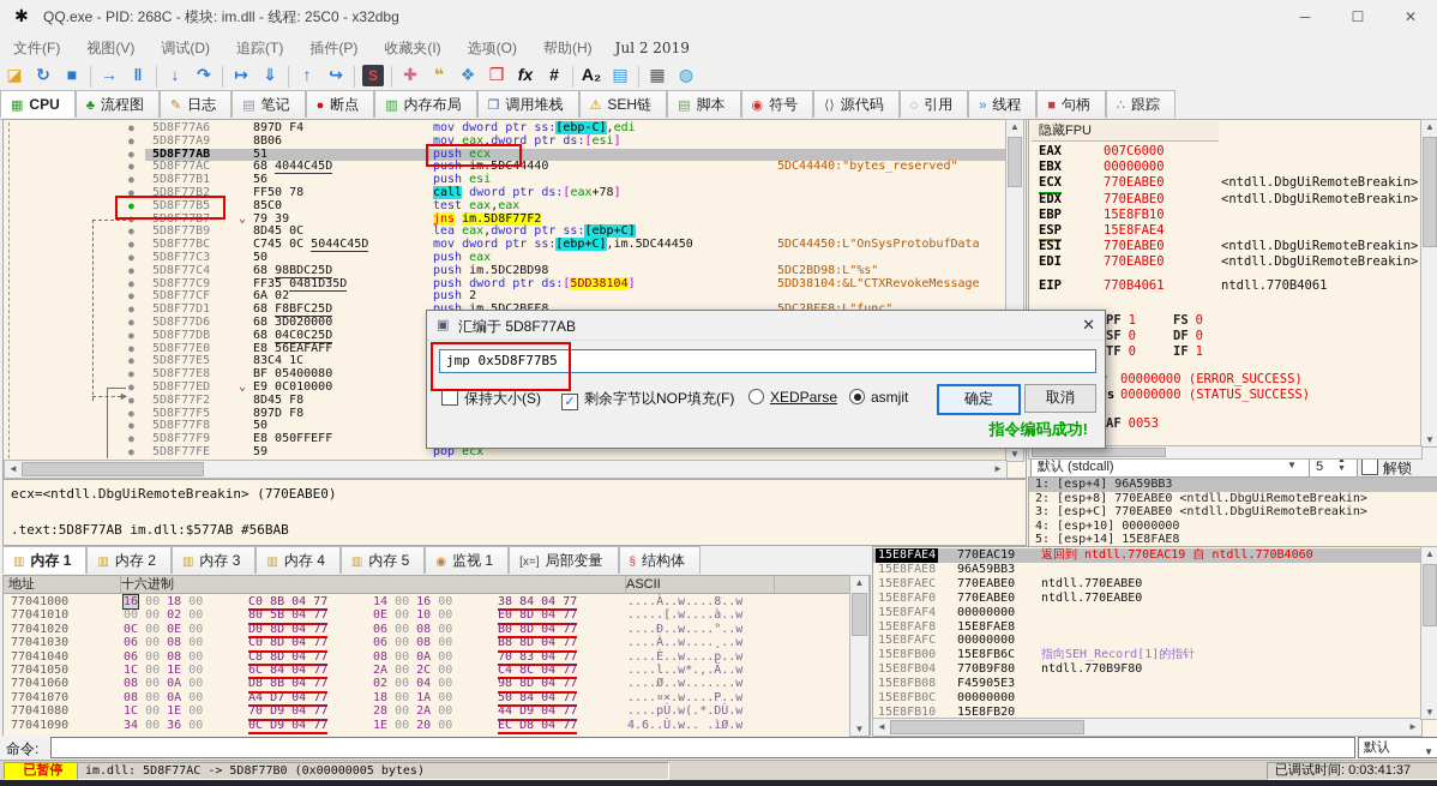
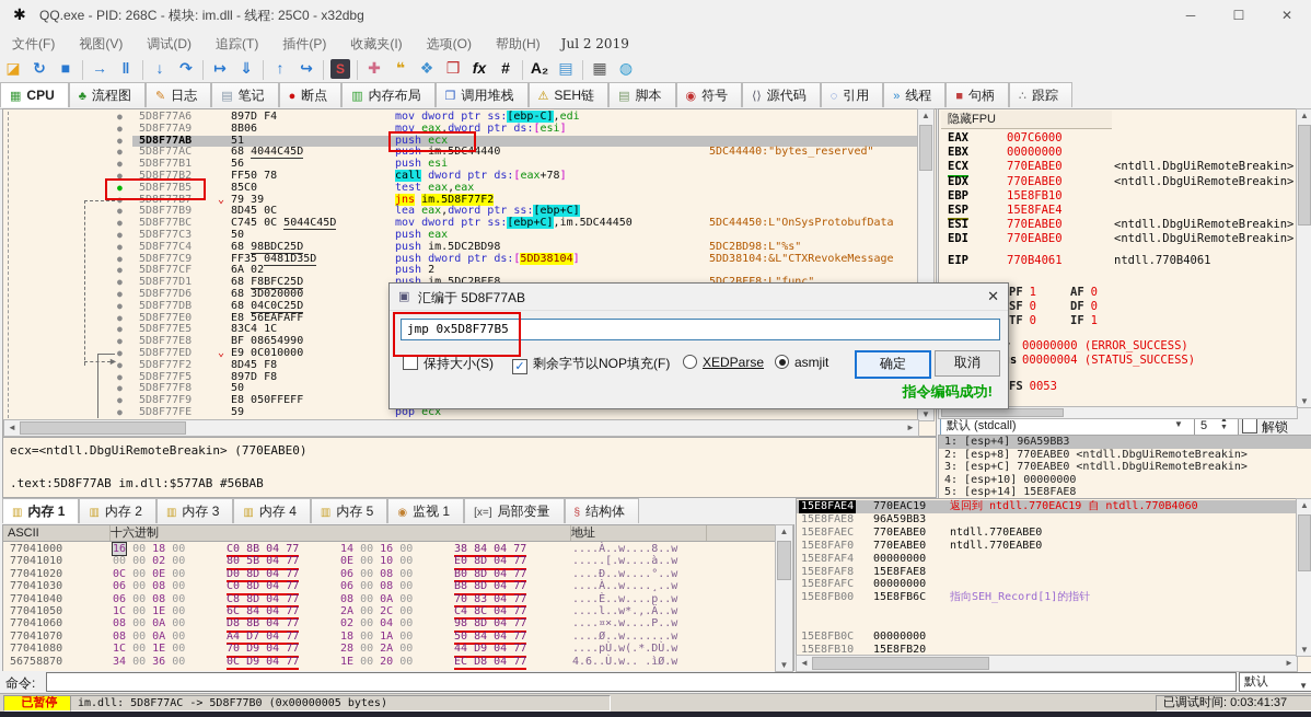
  ✱
  QQ.exe - PID: 268C - 模块: im.dll - 线程: 25C0 - x32dbg
  ─
  ☐
  ✕
  文件(F) 视图(V) 调试(D) 追踪(T) 插件(P) 收藏夹(I) 选项(O) 帮助(H) Jul 2 2019
  ◪ ↻ ■ → ‖ ↓ ↷ ↦ ⇓ ↑ ↪ S ✚ ❝ ❖ ❒ fx # A₂ ▤ ▦ ◍
  ▦ CPU ♣ 流程图 ✎ 日志 ▤ 笔记 ● 断点 ▥ 内存布局 ❐ 调用堆栈 ⚠ SEH链 ▤ 脚本 ◉ 符号 ⟨⟩ 源代码 ◌ 引用 » 线程 ■ 句柄 ∴ 跟踪
  ●
  5D8F77A6
  897D F4
  mov dword ptr ss:[ebp-C],edi
  ●
  5D8F77A9
  8B06
  mov eax,dword ptr ds:[esi]
  ●
  5D8F77AB
  51
  push ecx
  ●
  5D8F77AC
  68 4044C45D
  push im.5DC44440
  5DC44440:"bytes_reserved"
  ●
  5D8F77B1
  56
  push esi
  ●
  5D8F77B2
  FF50 78
  call dword ptr ds:[eax+78]
  ●
  5D8F77B5
  85C0
  test eax,eax
  ●
  5D8F77B7
  ⌄
  79 39
  jns im.5D8F77F2
  ●
  5D8F77B9
  8D45 0C
  lea eax,dword ptr ss:[ebp+C]
  ●
  5D8F77BC
  C745 0C 5044C45D
  mov dword ptr ss:[ebp+C],im.5DC44450
  5DC44450:L"OnSysProtobufData
  ●
  5D8F77C3
  50
  push eax
  ●
  5D8F77C4
  68 98BDC25D
  push im.5DC2BD98
  5DC2BD98:L"%s"
  ●
  5D8F77C9
  FF35 0481D35D
  push dword ptr ds:[5DD38104]
  5DD38104:&L"CTXRevokeMessage
  ●
  5D8F77CF
  6A 02
  push 2
  ●
  5D8F77D1
  68 F8BFC25D
  ●
  5D8F77D6
  68 3D020000
  ●
  5D8F77DB
  68 04C0C25D
  ●
  5D8F77E0
  E8 56EAFAFF
  ●
  5D8F77E5
  83C4 1C
  ●
  5D8F77E8
- BF 05400080
+ BF 08654990
  ●
  5D8F77ED
  ⌄
  E9 0C010000
  ●
  5D8F77F2
  8D45 F8
  ●
  5D8F77F5
  897D F8
  ●
  5D8F77F8
  50
  ●
  5D8F77F9
  E8 050FFEFF
  ●
  5D8F77FE
  59
  pop ecx
  ►
  ecx=<ntdll.DbgUiRemoteBreakin> (770EABE0)
  .text:5D8F77AB im.dll:$577AB #56BAB
  隐藏FPU
  EAX
  007C6000
  EBX
  00000000
  ECX
  770EABE0
  <ntdll.DbgUiRemoteBreakin>
  EDX
  770EABE0
  <ntdll.DbgUiRemoteBreakin>
  EBP
  15E8FB10
  ESP
  15E8FAE4
  ESI
  770EABE0
  <ntdll.DbgUiRemoteBreakin>
  EDI
  770EABE0
  <ntdll.DbgUiRemoteBreakin>
  EIP
  770B4061
  ntdll.770B4061
  PF 1
- FS 0
+ AF 0
  SF 0
  DF 0
  TF 0
  IF 1
  00000000 (ERROR_SUCCESS)
- 00000000 (STATUS_SUCCESS)
+ 00000004 (STATUS_SUCCESS)
- AF 0053
+ FS 0053
  默认 (stdcall)
  ▼
  5
  解锁
  1: [esp+4] 96A59BB3
  2: [esp+8] 770EABE0 <ntdll.DbgUiRemoteBreakin>
  3: [esp+C] 770EABE0 <ntdll.DbgUiRemoteBreakin>
  4: [esp+10] 00000000
  5: [esp+14] 15E8FAE8
  ▥ 内存 1 ▥ 内存 2 ▥ 内存 3 ▥ 内存 4 ▥ 内存 5 ◉ 监视 1 [x=] 局部变量 § 结构体
- 地址
+ ASCII
  十六进制
- ASCII
+ 地址
  77041000
  16 00 18 00
  C0 8B 04 77
  14 00 16 00
  38 84 04 77
  ....À..w....8..w
  77041010
  00 00 02 00
  80 5B 04 77
  0E 00 10 00
  E0 8D 04 77
  .....[.w....à..w
  77041020
  0C 00 0E 00
  D0 8D 04 77
  06 00 08 00
  B0 8D 04 77
  ....Ð..w....°..w
  77041030
  06 00 08 00
  C0 8D 04 77
  06 00 08 00
  B8 8D 04 77
  ....À..w....¸..w
  77041040
  06 00 08 00
  C8 8D 04 77
  08 00 0A 00
  70 83 04 77
  ....È..w....p..w
  77041050
  1C 00 1E 00
  6C 84 04 77
  2A 00 2C 00
  C4 8C 04 77
  ....l..w*.,.Ä..w
  77041060
  08 00 0A 00
  D8 8B 04 77
  02 00 04 00
  98 8D 04 77
- ....Ø..w.......w
+ ....¤×.w....P..w
  77041070
  08 00 0A 00
  A4 D7 04 77
  18 00 1A 00
  50 84 04 77
- ....¤×.w....P..w
+ ....Ø..w.......w
  77041080
  1C 00 1E 00
  70 D9 04 77
  28 00 2A 00
  44 D9 04 77
  ....pÙ.w(.*.DÙ.w
- 77041090
+ 56758870
  34 00 36 00
  0C D9 04 77
  1E 00 20 00
  EC D8 04 77
  4.6..Ù.w.. .ìØ.w
  15E8FAE4
  770EAC19
  返回到 ntdll.770EAC19 自 ntdll.770B4060
  15E8FAE8
  96A59BB3
  15E8FAEC
  770EABE0
  ntdll.770EABE0
  15E8FAF0
  770EABE0
  ntdll.770EABE0
  15E8FAF4
  00000000
  15E8FAF8
  15E8FAE8
  15E8FAFC
  00000000
  15E8FB00
  15E8FB6C
  指向SEH_Record[1]的指针
- 15E8FB04
- 770B9F80
- ntdll.770B9F80
- 15E8FB08
- F45905E3
  15E8FB0C
  00000000
  15E8FB10
  15E8FB20
  ▲
  ▼
  ◄
  ►
  ▲
  ▼
  ▲
  ▼
  ◄
  ►
  ▲
  ▼
  ▣
  汇编于 5D8F77AB
  ✕
  jmp 0x5D8F77B5
  保持大小(S)
  ✓ 剩余字节以NOP填充(F)
  XEDParse
  asmjit
  确定
  取消
  指令编码成功!
  命令:
  默认
  ▼
  已暂停
  im.dll: 5D8F77AC -> 5D8F77B0 (0x00000005 bytes)
  已调试时间: 0:03:41:37
